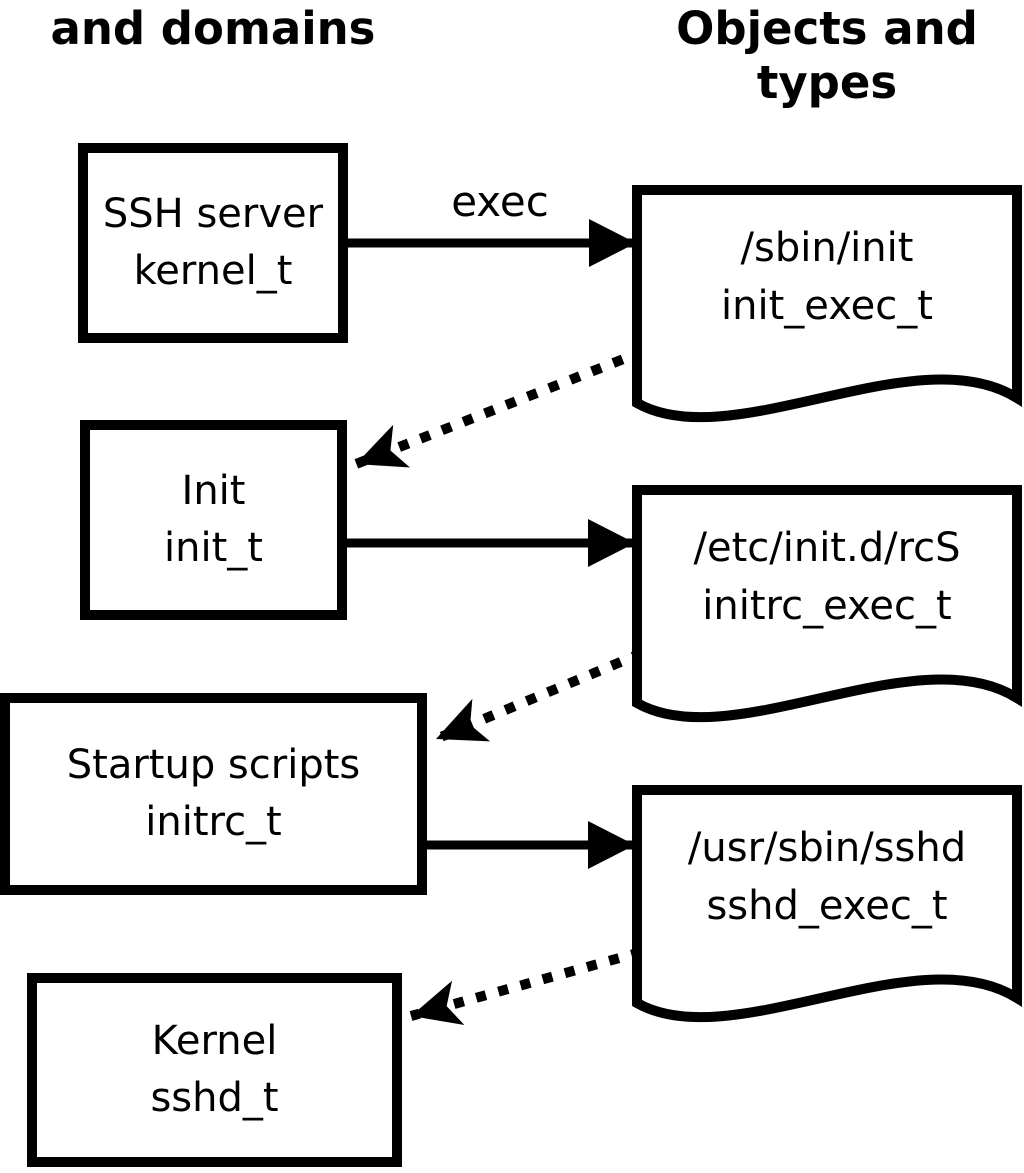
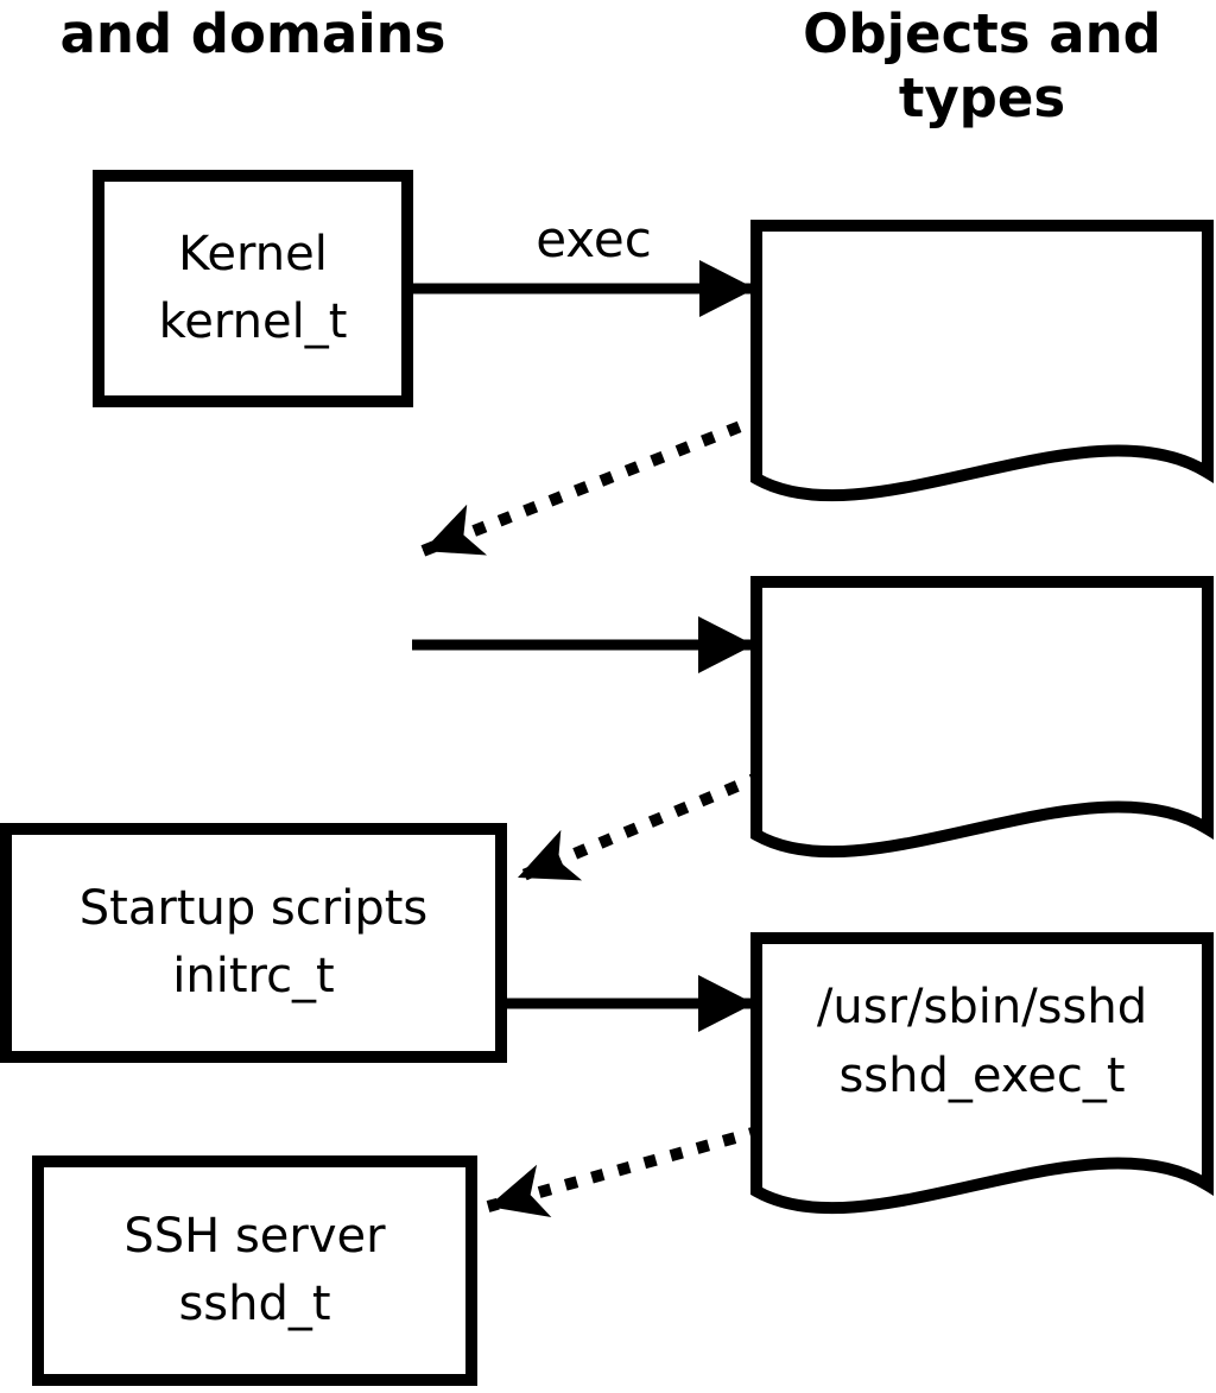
  and domains
  Objects and
  types
  exec
- SSH server
+ Kernel
  kernel_t
- Init
- init_t
  Startup scripts
  initrc_t
- Kernel
+ SSH server
  sshd_t
- /sbin/init
- init_exec_t
- /etc/init.d/rcS
- initrc_exec_t
  /usr/sbin/sshd
  sshd_exec_t
